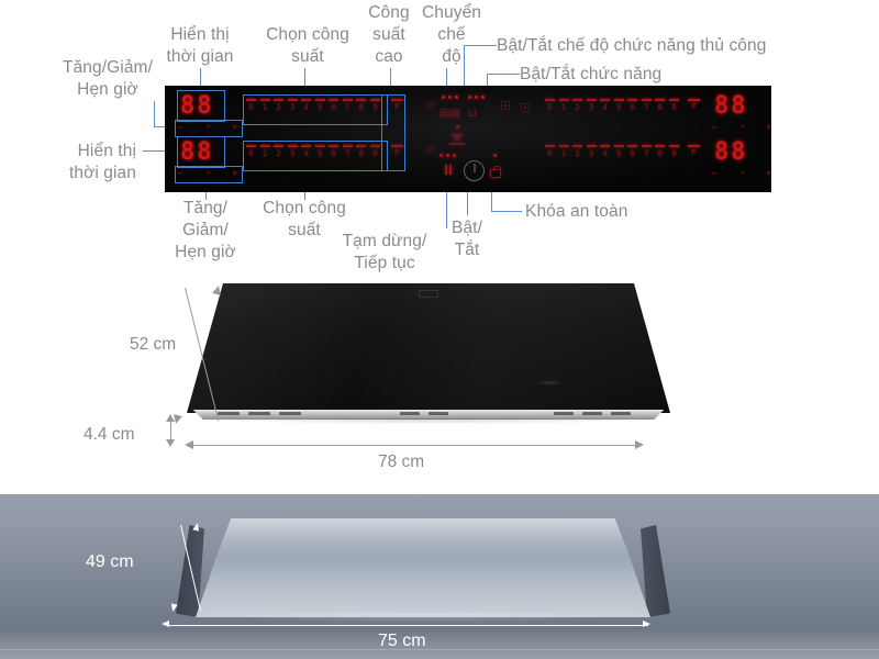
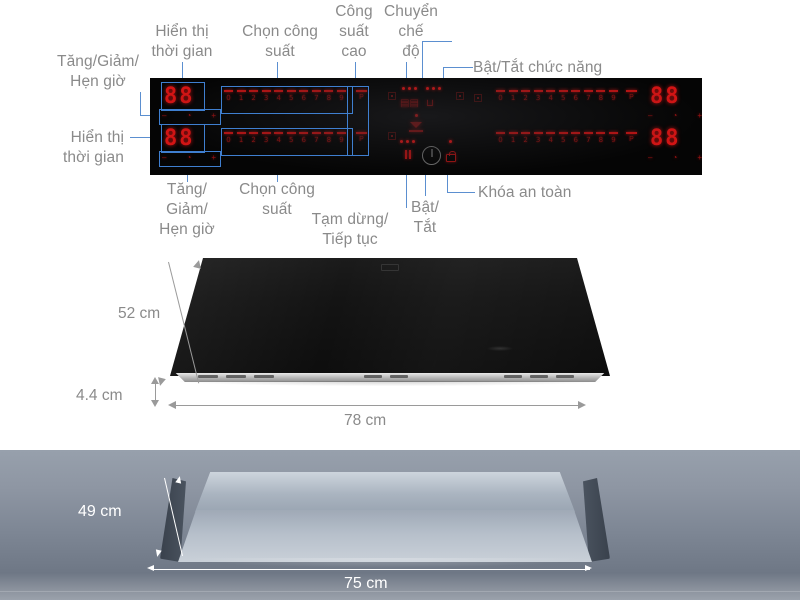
  Tăng/Giảm/
  Hẹn giờ
  Hiển thị
  thời gian
  Chọn công
  suất
  Công
  suất
  cao
  Chuyển
  chế
  độ
- Bật/Tắt chế độ chức năng thủ công
  Bật/Tắt chức năng
  Hiển thị
  thời gian
  Tăng/
  Giảm/
  Hẹn giờ
  Chọn công
  suất
  Tạm dừng/
  Tiếp tục
  Bật/
  Tắt
  Khóa an toàn
  52 cm
  4.4 cm
  78 cm
  49 cm
  75 cm
